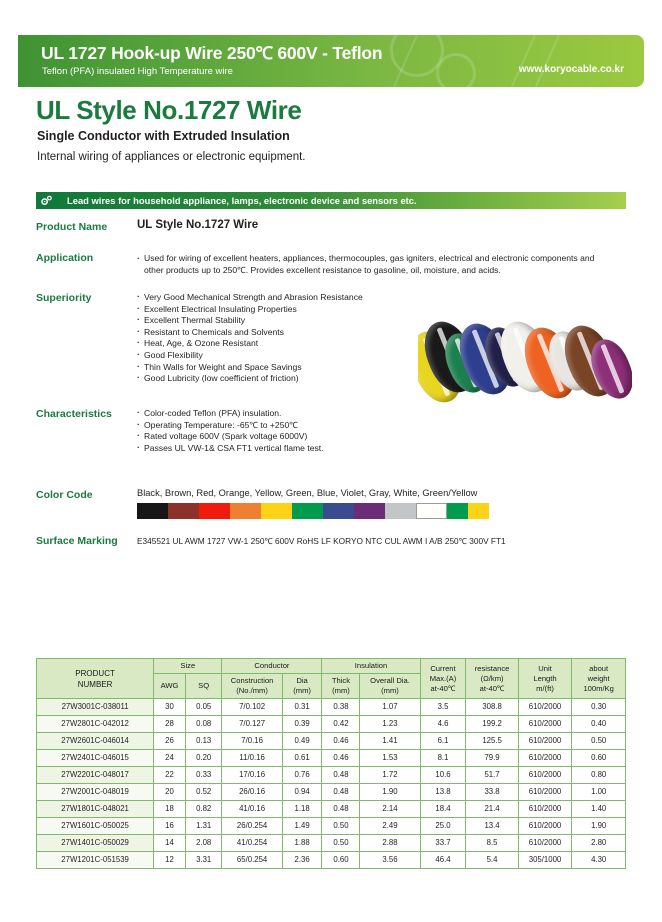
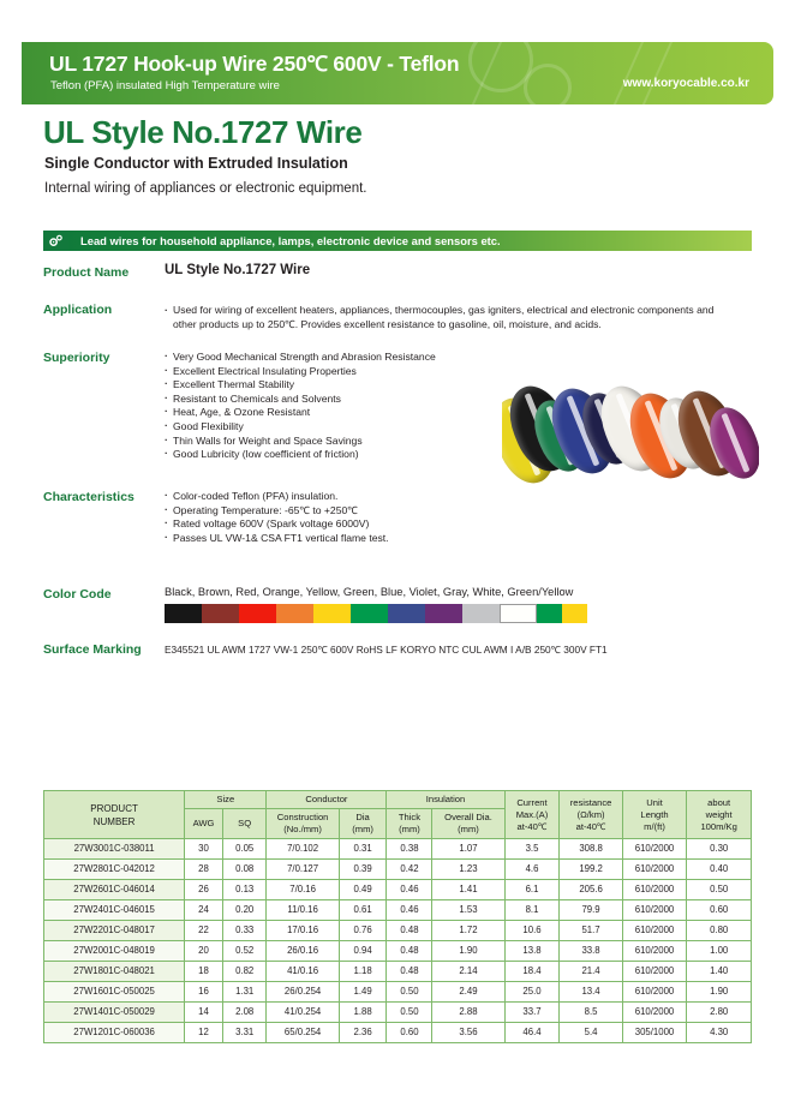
  UL 1727 Hook-up Wire 250℃ 600V - Teflon
  Teflon (PFA) insulated High Temperature wire
  www.koryocable.co.kr
  UL Style No.1727 Wire
  Single Conductor with Extruded Insulation
  Internal wiring of appliances or electronic equipment.
  Lead wires for household appliance, lamps, electronic device and sensors etc.
  Product Name
  UL Style No.1727 Wire
  Application
  Used for wiring of excellent heaters, appliances, thermocouples, gas igniters, electrical and electronic components and
  other products up to 250℃. Provides excellent resistance to gasoline, oil, moisture, and acids.
  Superiority
  Very Good Mechanical Strength and Abrasion Resistance
  Excellent Electrical Insulating Properties
  Excellent Thermal Stability
  Resistant to Chemicals and Solvents
  Heat, Age, & Ozone Resistant
  Good Flexibility
  Thin Walls for Weight and Space Savings
  Good Lubricity (low coefficient of friction)
  Characteristics
  Color-coded Teflon (PFA) insulation.
  Operating Temperature: -65℃ to +250℃
  Rated voltage 600V (Spark voltage 6000V)
  Passes UL VW-1& CSA FT1 vertical flame test.
  Color Code
  Black, Brown, Red, Orange, Yellow, Green, Blue, Violet, Gray, White, Green/Yellow
  Surface Marking
  E345521 UL AWM 1727 VW-1 250℃ 600V RoHS LF KORYO NTC CUL AWM I A/B 250℃ 300V FT1
  PRODUCT NUMBER	Size	Conductor	Insulation	Current Max.(A) at-40℃	resistance (Ω/km) at-40℃	Unit Length m/(ft)	about weight 100m/Kg
  AWG	SQ	Construction (No./mm)	Dia (mm)	Thick (mm)	Overall Dia. (mm)
  27W3001C-038011	30	0.05	7/0.102	0.31	0.38	1.07	3.5	308.8	610/2000	0.30
  27W2801C-042012	28	0.08	7/0.127	0.39	0.42	1.23	4.6	199.2	610/2000	0.40
- 27W2601C-046014	26	0.13	7/0.16	0.49	0.46	1.41	6.1	125.5	610/2000	0.50
+ 27W2601C-046014	26	0.13	7/0.16	0.49	0.46	1.41	6.1	205.6	610/2000	0.50
  27W2401C-046015	24	0.20	11/0.16	0.61	0.46	1.53	8.1	79.9	610/2000	0.60
  27W2201C-048017	22	0.33	17/0.16	0.76	0.48	1.72	10.6	51.7	610/2000	0.80
  27W2001C-048019	20	0.52	26/0.16	0.94	0.48	1.90	13.8	33.8	610/2000	1.00
  27W1801C-048021	18	0.82	41/0.16	1.18	0.48	2.14	18.4	21.4	610/2000	1.40
  27W1601C-050025	16	1.31	26/0.254	1.49	0.50	2.49	25.0	13.4	610/2000	1.90
  27W1401C-050029	14	2.08	41/0.254	1.88	0.50	2.88	33.7	8.5	610/2000	2.80
- 27W1201C-051539	12	3.31	65/0.254	2.36	0.60	3.56	46.4	5.4	305/1000	4.30
+ 27W1201C-060036	12	3.31	65/0.254	2.36	0.60	3.56	46.4	5.4	305/1000	4.30
